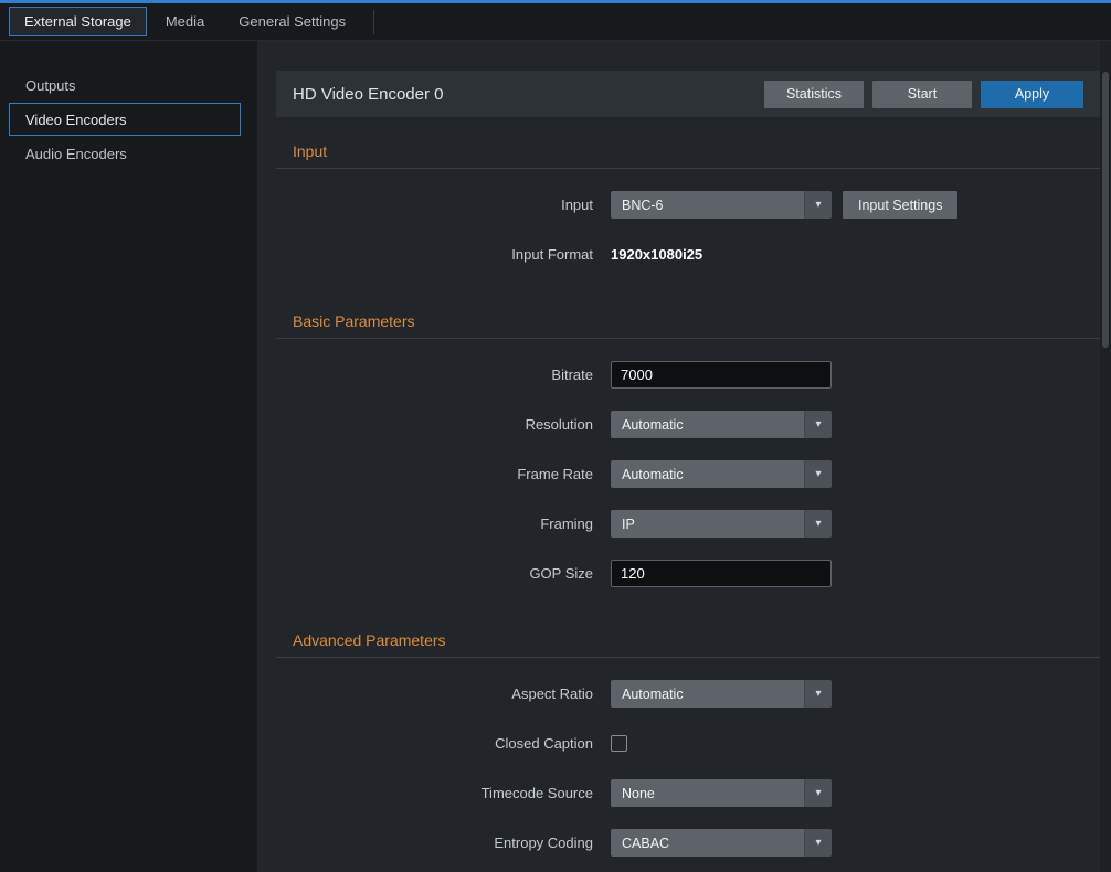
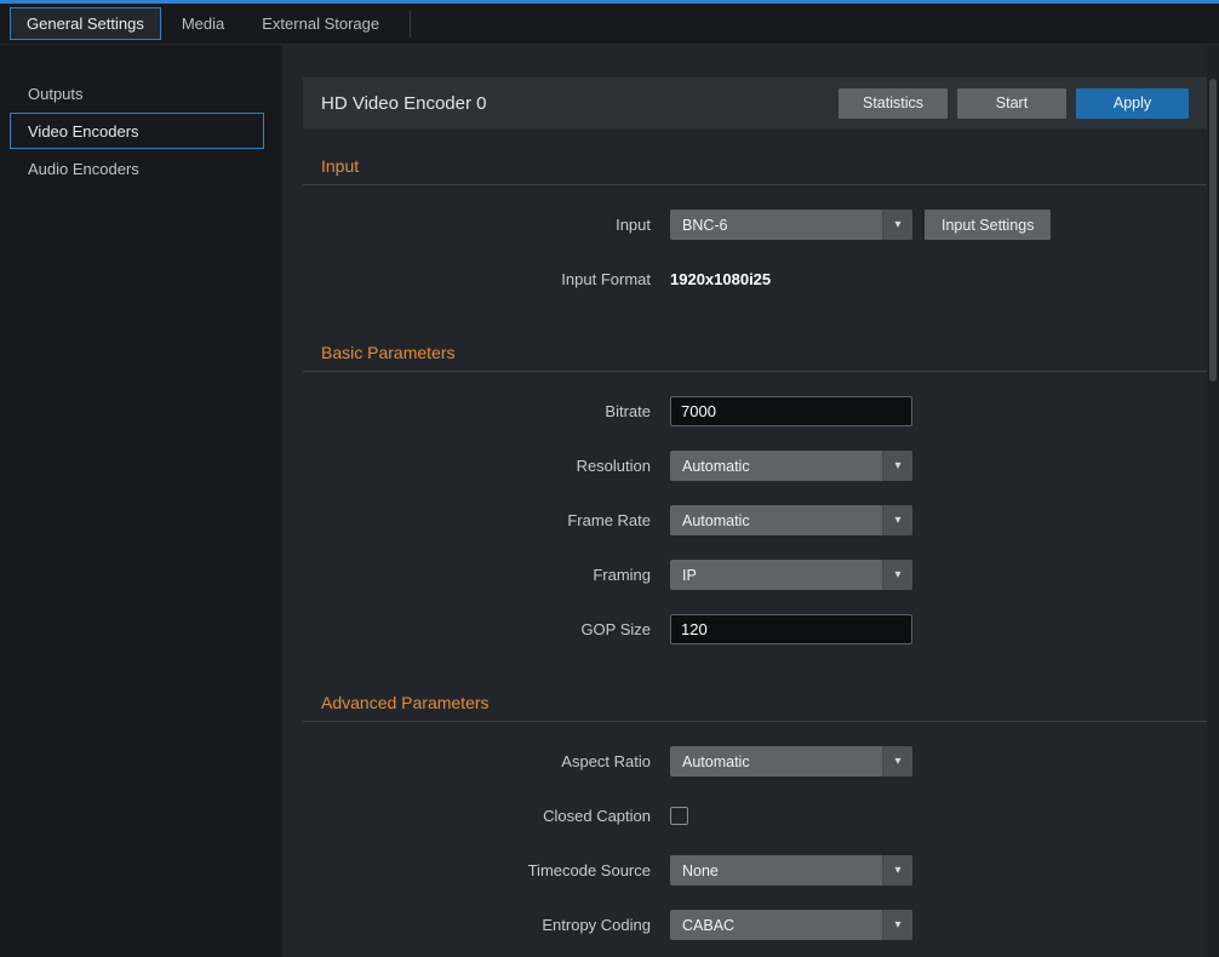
- External Storage
+ General Settings
  Media
- General Settings
+ External Storage
  Outputs
  Video Encoders
  Audio Encoders
  HD Video Encoder 0
  Statistics
  Start
  Apply
  Input
  Input
  BNC-6
  ▾
  Input Settings
  Input Format
  1920x1080i25
  Basic Parameters
  Bitrate
  7000
  Resolution
  Automatic
  ▾
  Frame Rate
  Automatic
  ▾
  Framing
  IP
  ▾
  GOP Size
  120
  Advanced Parameters
  Aspect Ratio
  Automatic
  ▾
  Closed Caption
  Timecode Source
  None
  ▾
  Entropy Coding
  CABAC
  ▾
